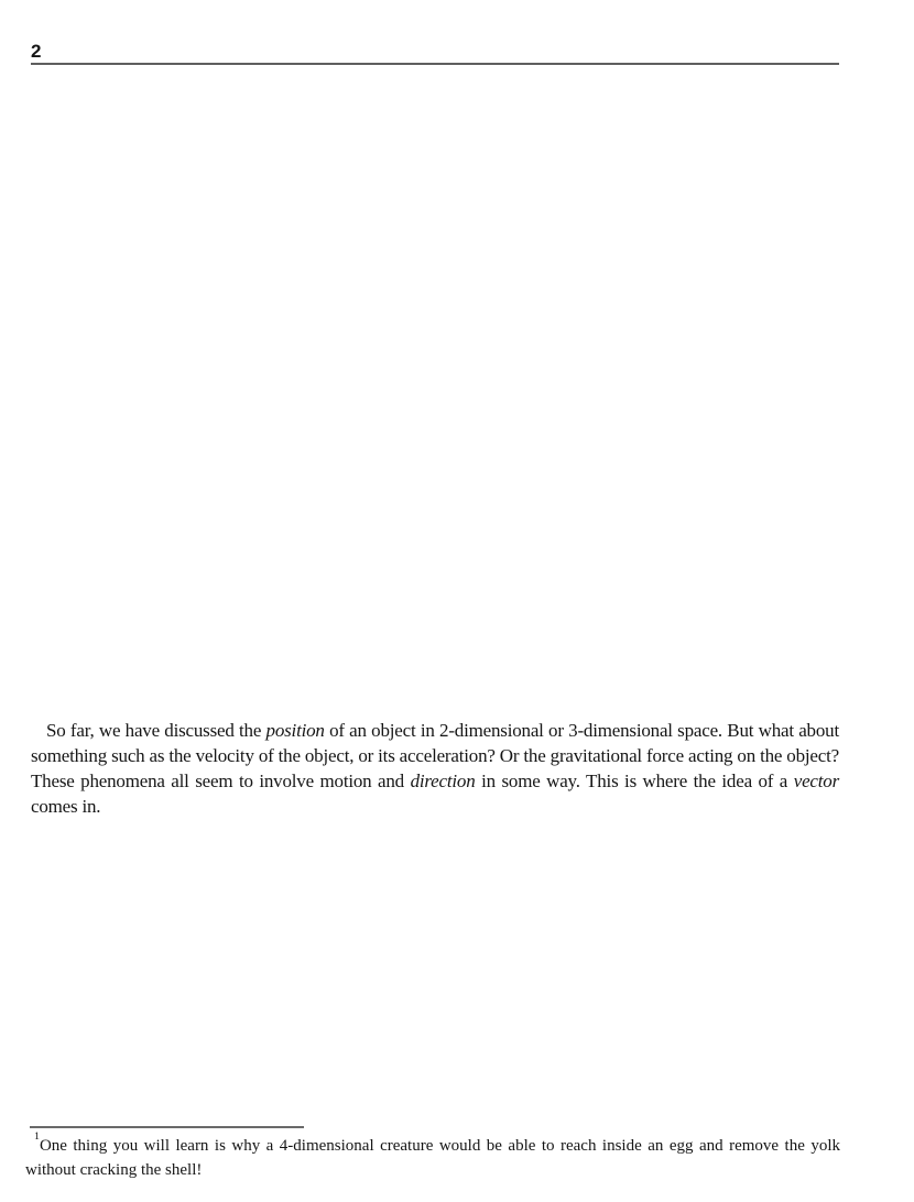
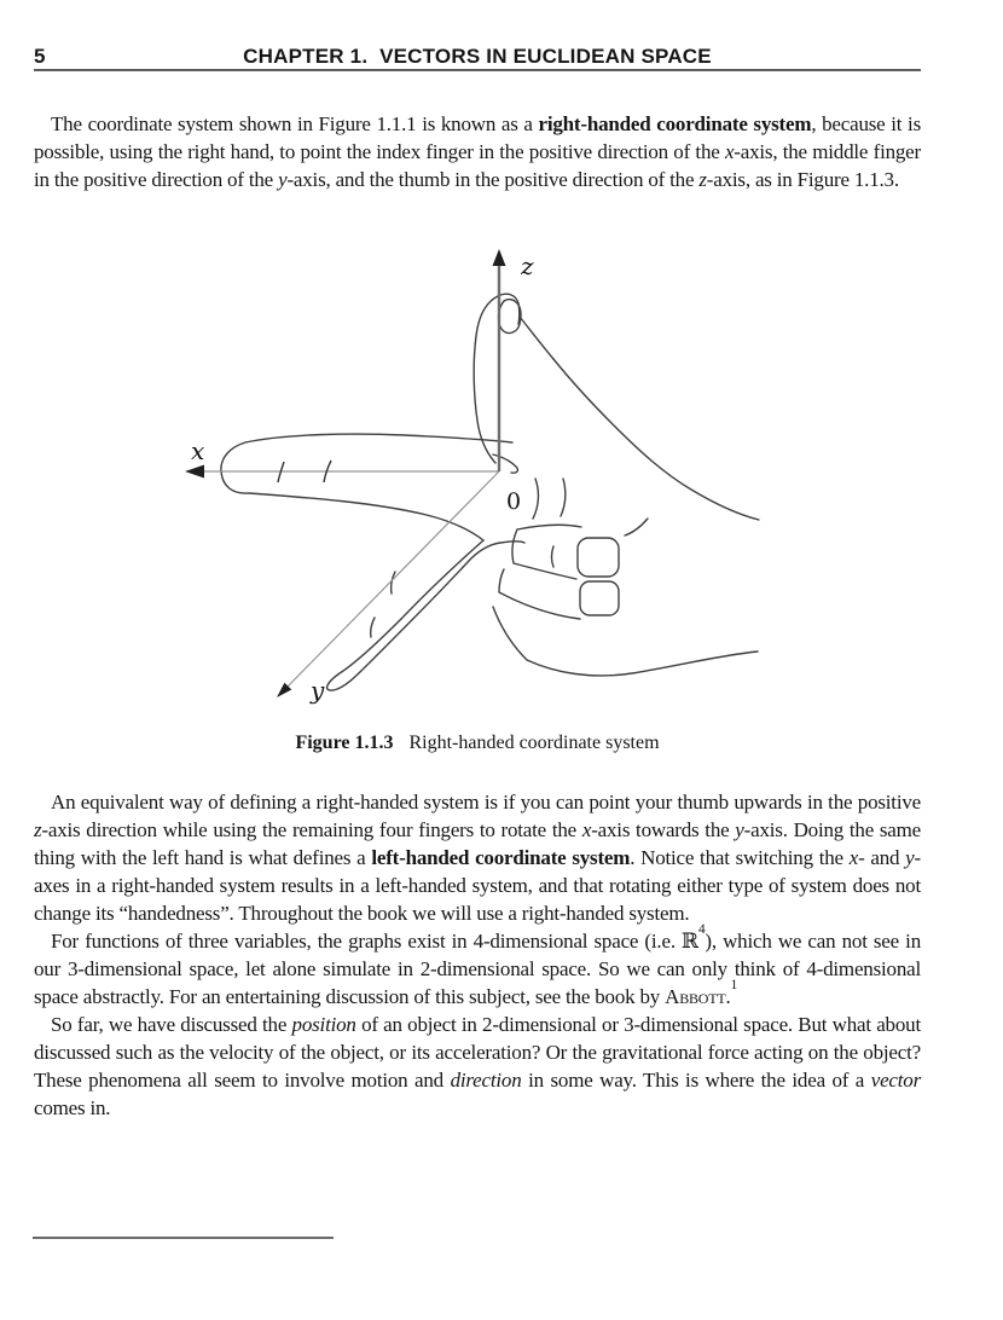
- 2
+ 5
+ CHAPTER 1. VECTORS IN EUCLIDEAN SPACE
+ The coordinate system shown in Figure 1.1.1 is known as a right-handed coordinate system, because it is possible, using the right hand, to point the index finger in the positive direction of the x-axis, the middle finger in the positive direction of the y-axis, and the thumb in the positive direction of the z-axis, as in Figure 1.1.3.
+ x
+ y
+ z
+ 0
+ Figure 1.1.3 Right-handed coordinate system
+ An equivalent way of defining a right-handed system is if you can point your thumb upwards in the positive z-axis direction while using the remaining four fingers to rotate the x-axis towards the y-axis. Doing the same thing with the left hand is what defines a left-handed coordinate system. Notice that switching the x- and y-axes in a right-handed system results in a left-handed system, and that rotating either type of system does not change its “handedness”. Throughout the book we will use a right-handed system.
+ For functions of three variables, the graphs exist in 4-dimensional space (i.e. ℝ4), which we can not see in our 3-dimensional space, let alone simulate in 2-dimensional space. So we can only think of 4-dimensional space abstractly. For an entertaining discussion of this subject, see the book by Abbott.1
- So far, we have discussed the position of an object in 2-dimensional or 3-dimensional space. But what about something such as the velocity of the object, or its acceleration? Or the gravitational force acting on the object? These phenomena all seem to involve motion and direction in some way. This is where the idea of a vector comes in.
+ So far, we have discussed the position of an object in 2-dimensional or 3-dimensional space. But what about discussed such as the velocity of the object, or its acceleration? Or the gravitational force acting on the object? These phenomena all seem to involve motion and direction in some way. This is where the idea of a vector comes in.
- 1One thing you will learn is why a 4-dimensional creature would be able to reach inside an egg and remove the yolk without cracking the shell!
